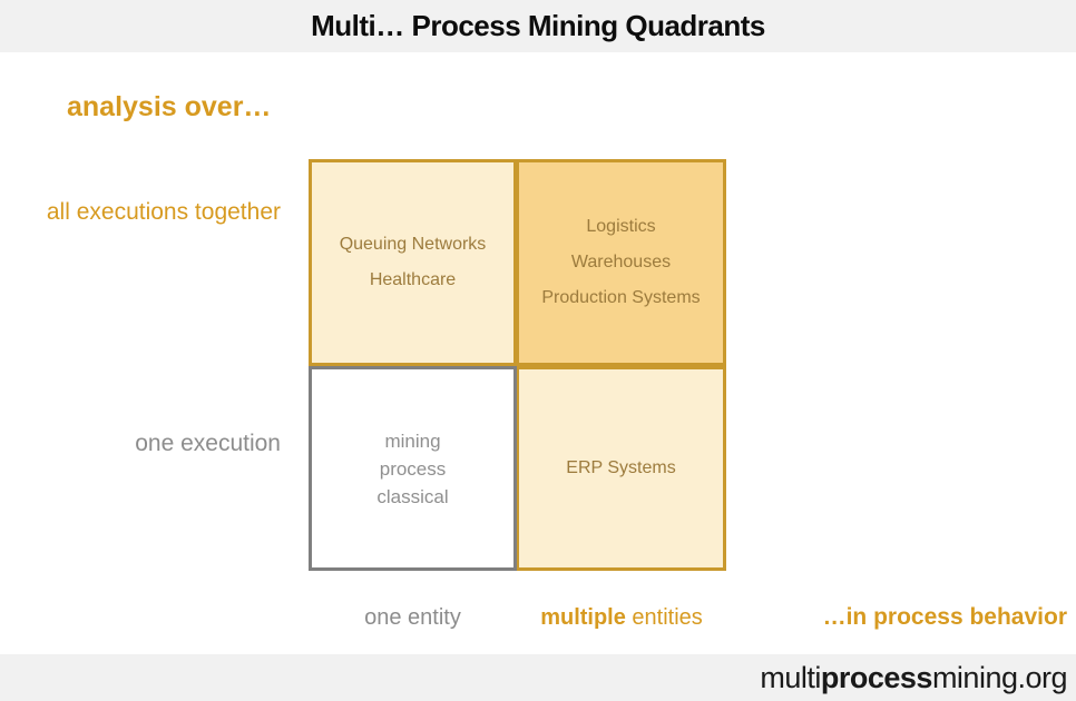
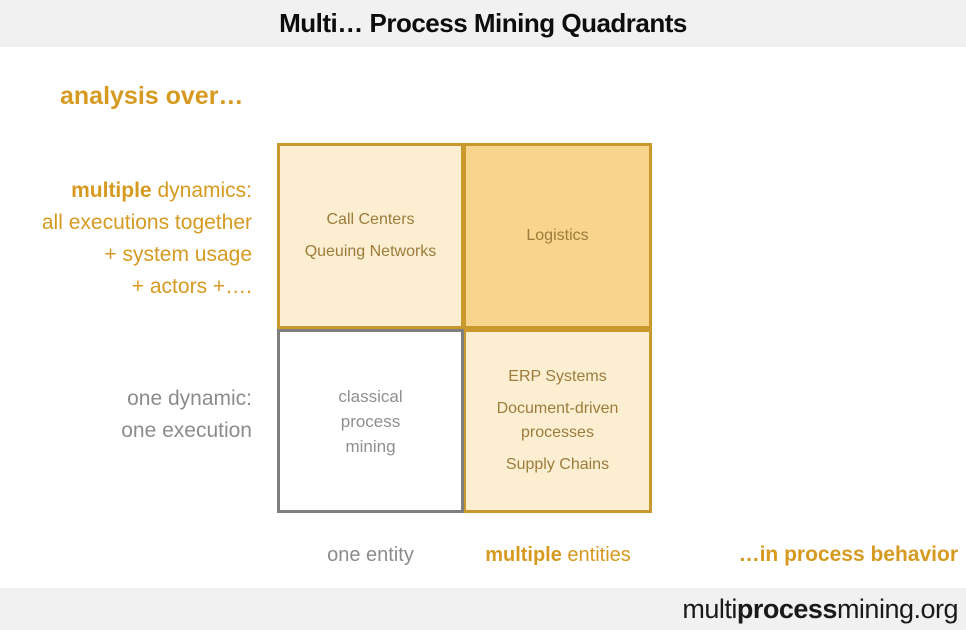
  Multi… Process Mining Quadrants
  analysis over…
+ multiple dynamics:
  all executions together
+ + system usage
+ + actors +….
+ one dynamic:
  one execution
+ Call Centers
  Queuing Networks
- Healthcare
  Logistics
- Warehouses
- Production Systems
- mining
+ classical
  process
- classical
+ mining
  ERP Systems
+ Document-driven processes
+ Supply Chains
  one entity
  multiple entities
  …in process behavior
  multiprocessmining.org
